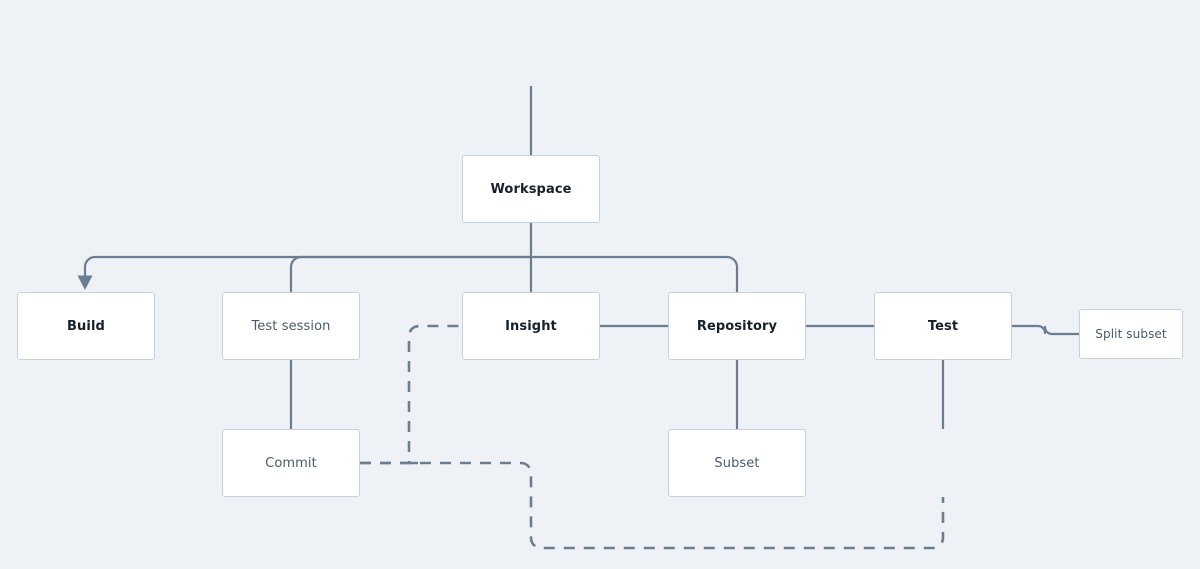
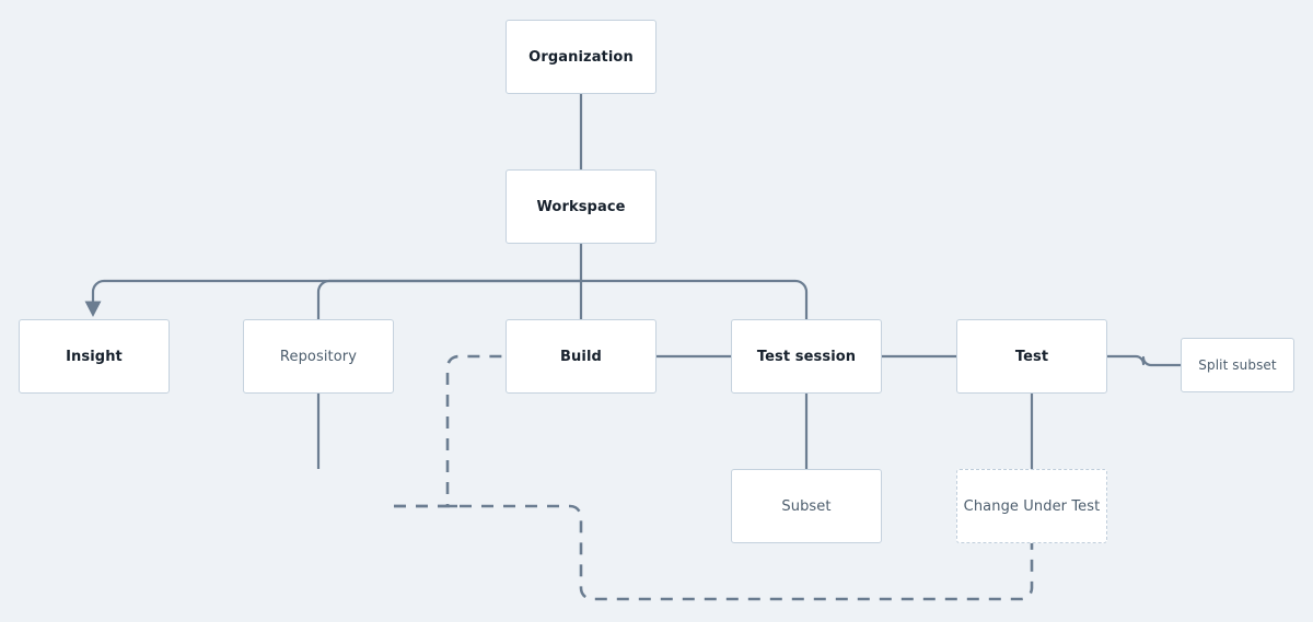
+ Organization
  Workspace
- Build
+ Insight
- Test session
+ Repository
- Insight
+ Build
- Repository
+ Test session
  Test
  Split subset
- Commit
  Subset
+ Change Under Test
